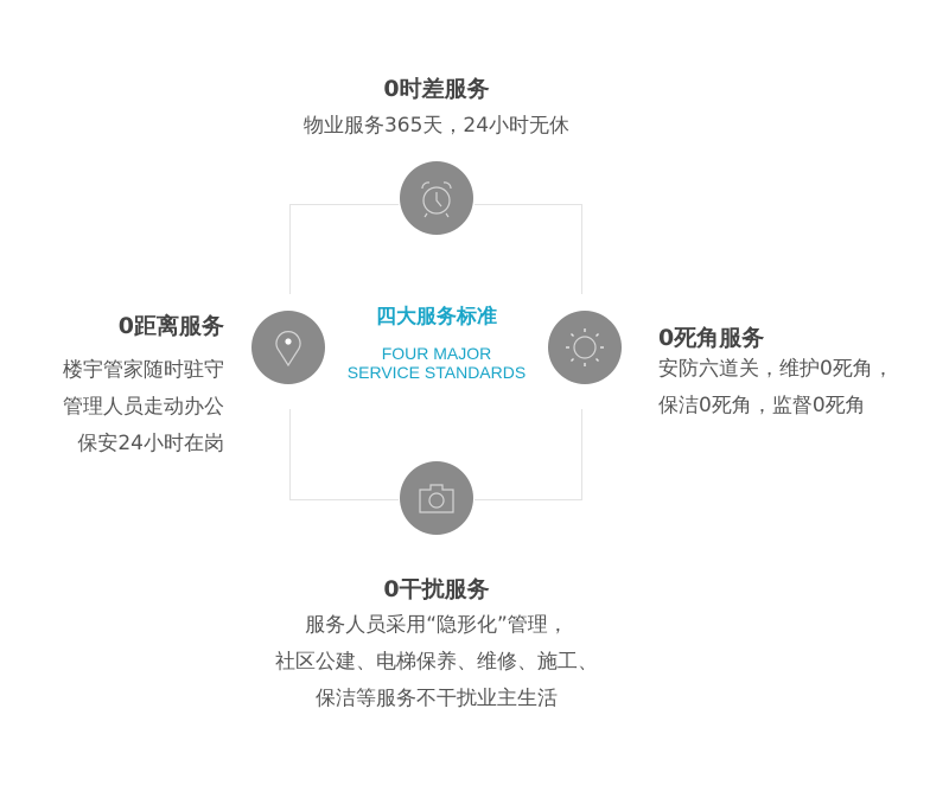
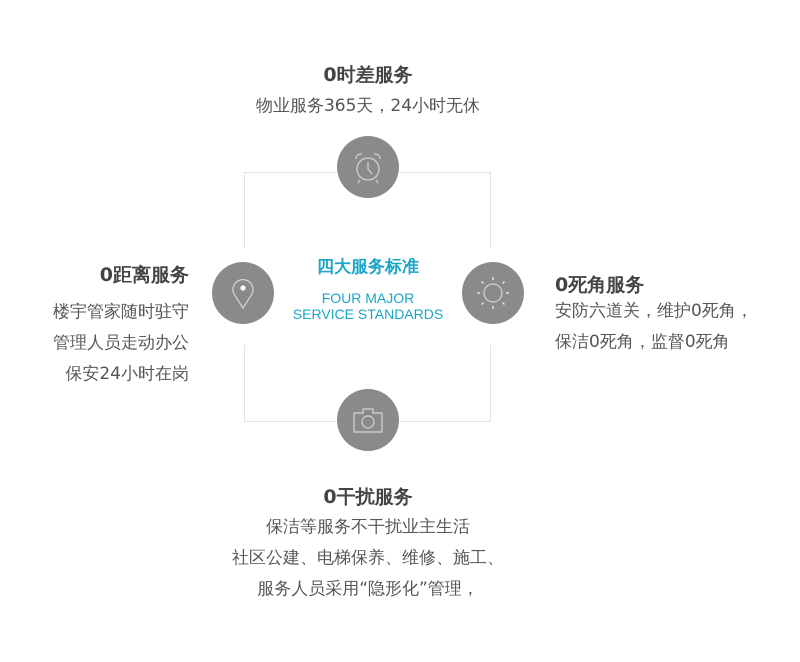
  0时差服务
  物业服务365天，24小时无休
  0距离服务
  楼宇管家随时驻守
  管理人员走动办公
  保安24小时在岗
  0死角服务
  安防六道关，维护0死角，
  保洁0死角，监督0死角
  四大服务标准
  FOUR MAJOR
  SERVICE STANDARDS
  0干扰服务
- 服务人员采用“隐形化”管理，
+ 保洁等服务不干扰业主生活
  社区公建、电梯保养、维修、施工、
- 保洁等服务不干扰业主生活
+ 服务人员采用“隐形化”管理，
